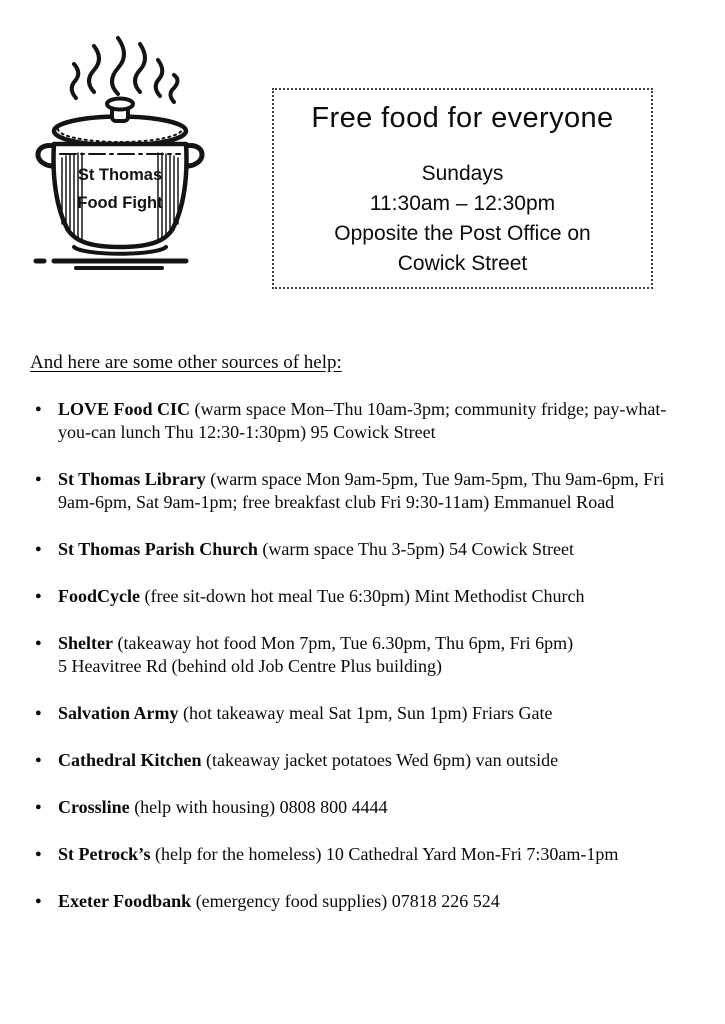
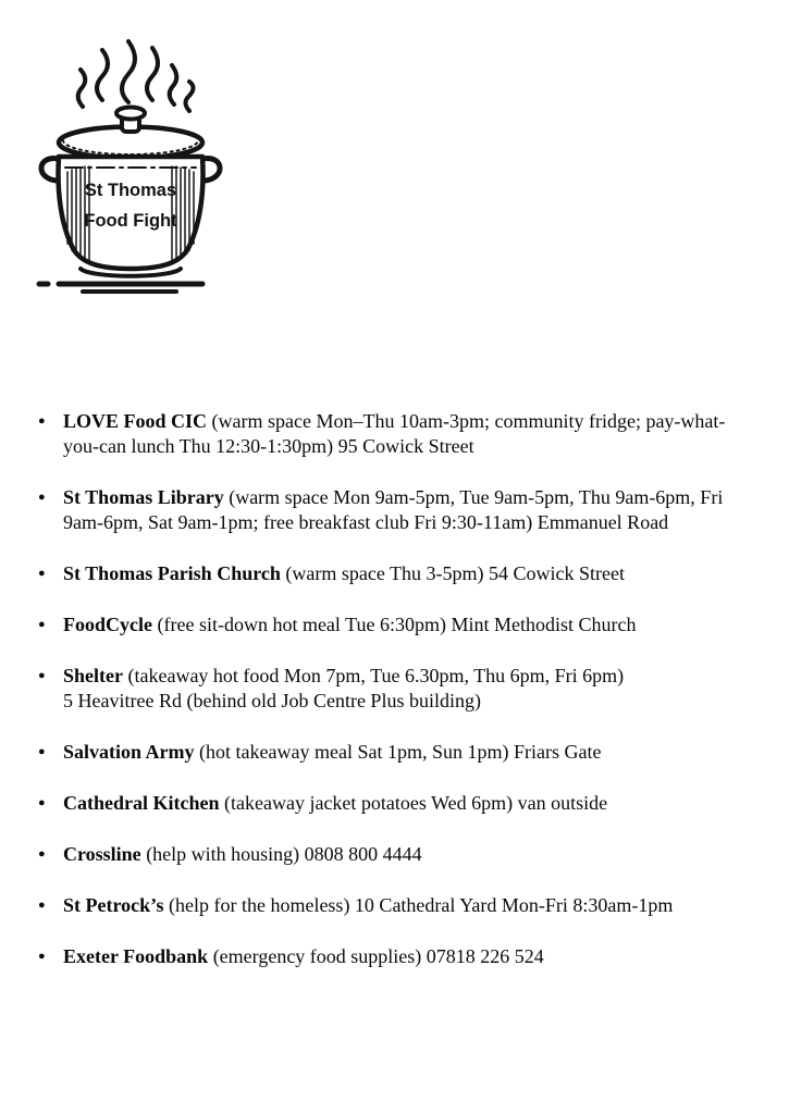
  St Thomas
  Food Fight
- Free food for everyone
- Sundays
- 11:30am – 12:30pm
- Opposite the Post Office on
- Cowick Street
- And here are some other sources of help:
  ●
  LOVE Food CIC (warm space Mon–Thu 10am-3pm; community fridge; pay-what-you-can lunch Thu 12:30-1:30pm) 95 Cowick Street
  ●
  St Thomas Library (warm space Mon 9am-5pm, Tue 9am-5pm, Thu 9am-6pm, Fri 9am-6pm, Sat 9am-1pm; free breakfast club Fri 9:30-11am) Emmanuel Road
  ●
  St Thomas Parish Church (warm space Thu 3-5pm) 54 Cowick Street
  ●
  FoodCycle (free sit-down hot meal Tue 6:30pm) Mint Methodist Church
  ●
  Shelter (takeaway hot food Mon 7pm, Tue 6.30pm, Thu 6pm, Fri 6pm)
  5 Heavitree Rd (behind old Job Centre Plus building)
  ●
  Salvation Army (hot takeaway meal Sat 1pm, Sun 1pm) Friars Gate
  ●
  Cathedral Kitchen (takeaway jacket potatoes Wed 6pm) van outside
  ●
  Crossline (help with housing) 0808 800 4444
  ●
- St Petrock’s (help for the homeless) 10 Cathedral Yard Mon-Fri 7:30am-1pm
+ St Petrock’s (help for the homeless) 10 Cathedral Yard Mon-Fri 8:30am-1pm
  ●
  Exeter Foodbank (emergency food supplies) 07818 226 524
